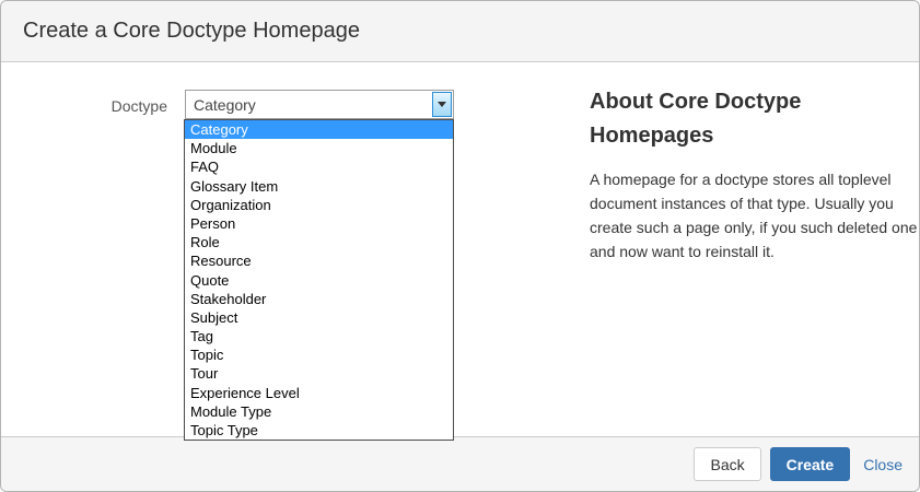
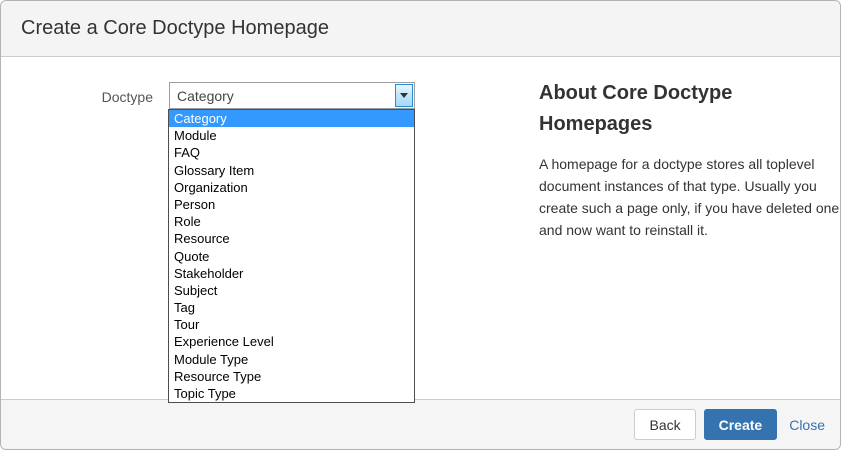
  Create a Core Doctype Homepage
  Doctype
  Category
  Category
  Module
  FAQ
  Glossary Item
  Organization
  Person
  Role
  Resource
  Quote
  Stakeholder
  Subject
  Tag
- Topic
  Tour
  Experience Level
  Module Type
+ Resource Type
  Topic Type
  About Core Doctype Homepages
- A homepage for a doctype stores all toplevel document instances of that type. Usually you create such a page only, if you such deleted one and now want to reinstall it.
+ A homepage for a doctype stores all toplevel document instances of that type. Usually you create such a page only, if you have deleted one and now want to reinstall it.
  Back
  Create
  Close
